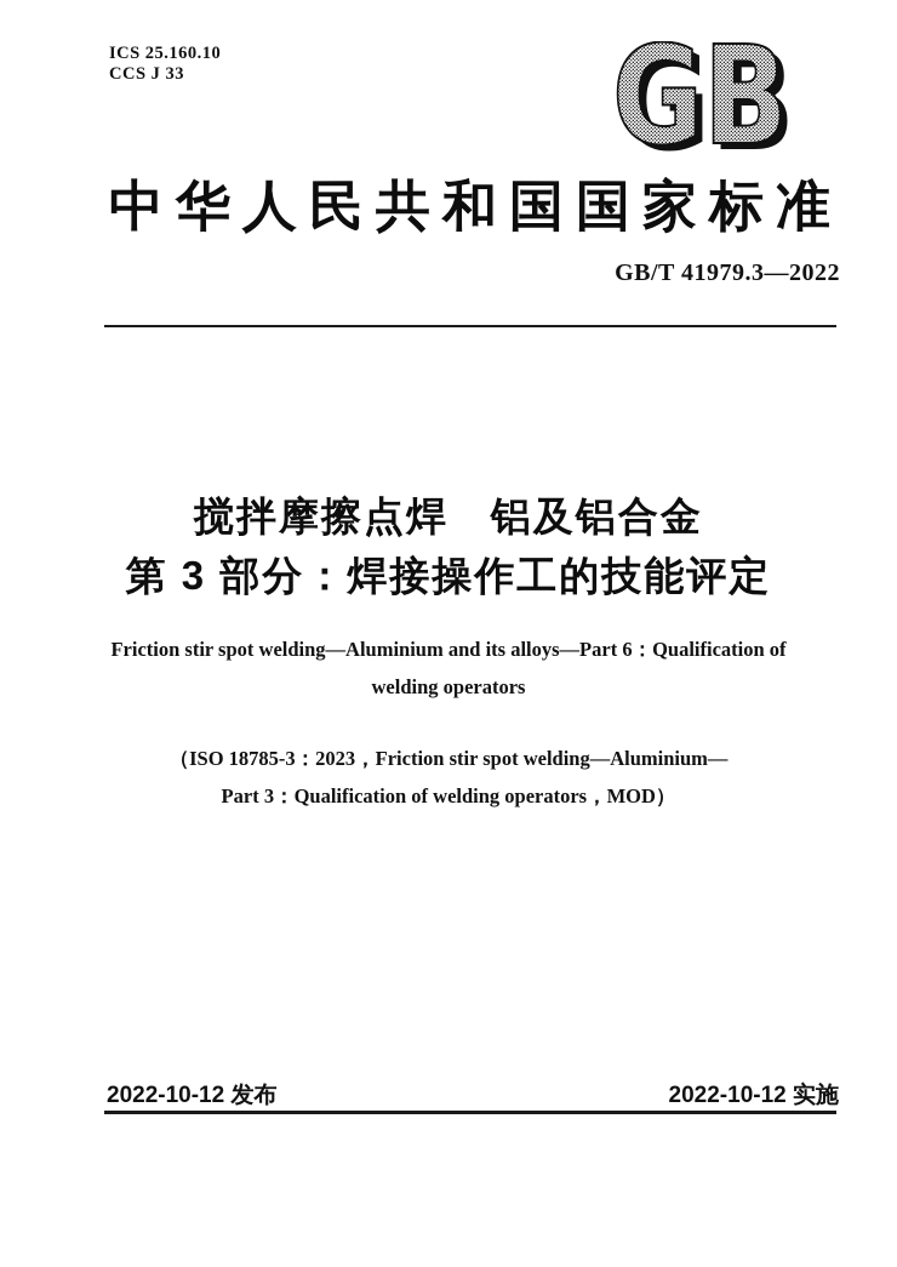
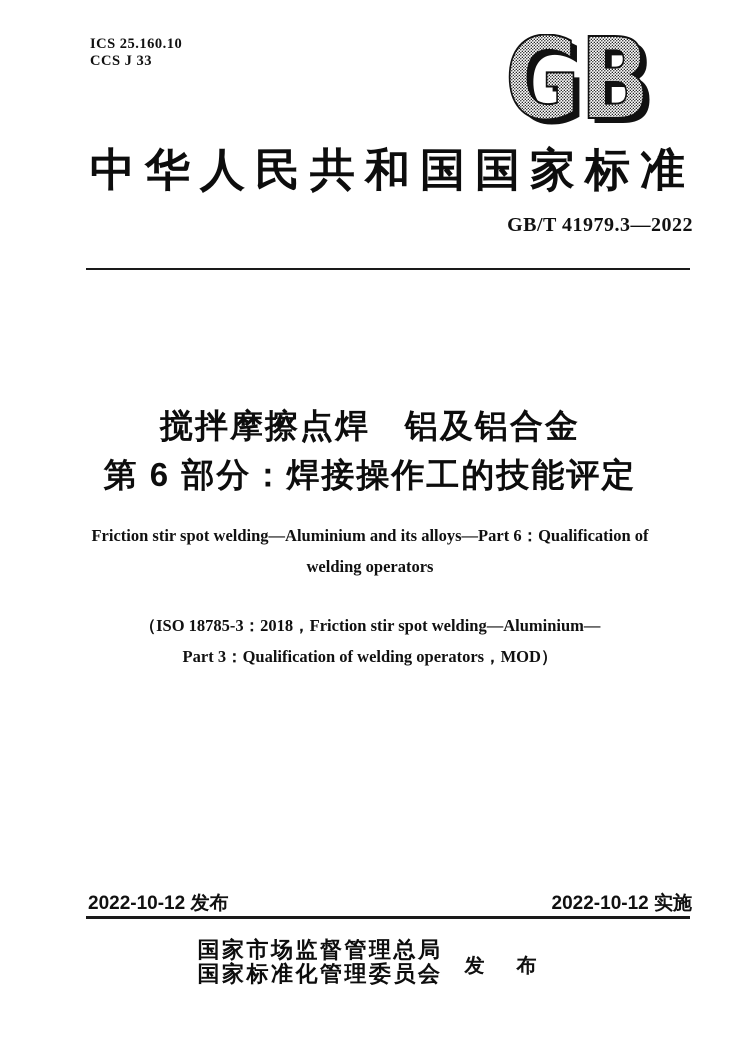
  ICS 25.160.10
  CCS J 33
  GB
  中华人民共和国国家标准
  GB/T 41979.3—2022
  搅拌摩擦点焊 铝及铝合金
- 第 3 部分：焊接操作工的技能评定
+ 第 6 部分：焊接操作工的技能评定
  Friction stir spot welding—Aluminium and its alloys—Part 6：Qualification of
  welding operators
- （ISO 18785-3：2023，Friction stir spot welding—Aluminium—
+ （ISO 18785-3：2018，Friction stir spot welding—Aluminium—
  Part 3：Qualification of welding operators，MOD）
  2022-10-12 发布
  2022-10-12 实施
+ 国家市场监督管理总局
+ 国家标准化管理委员会
+ 发 布
